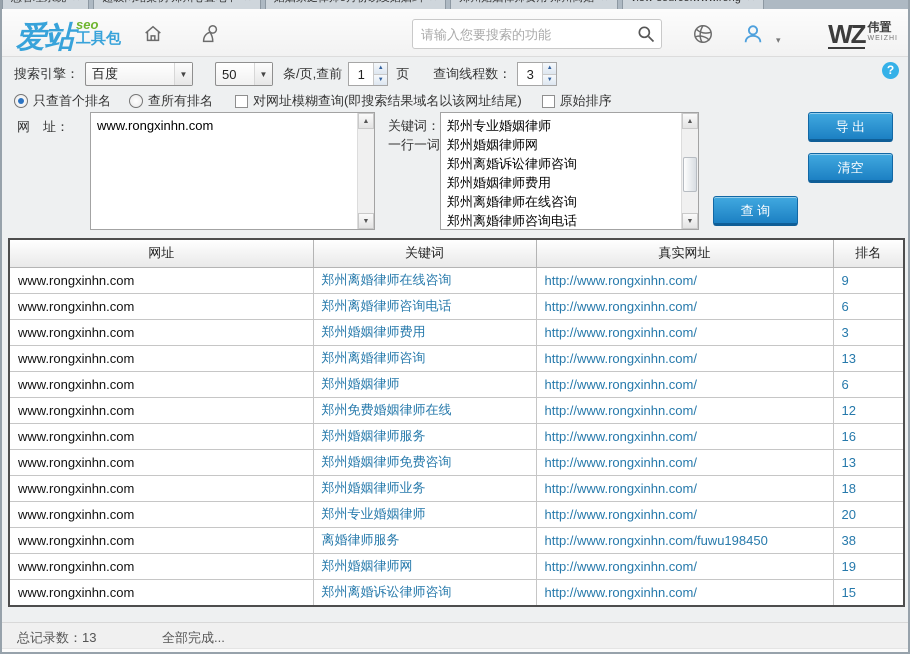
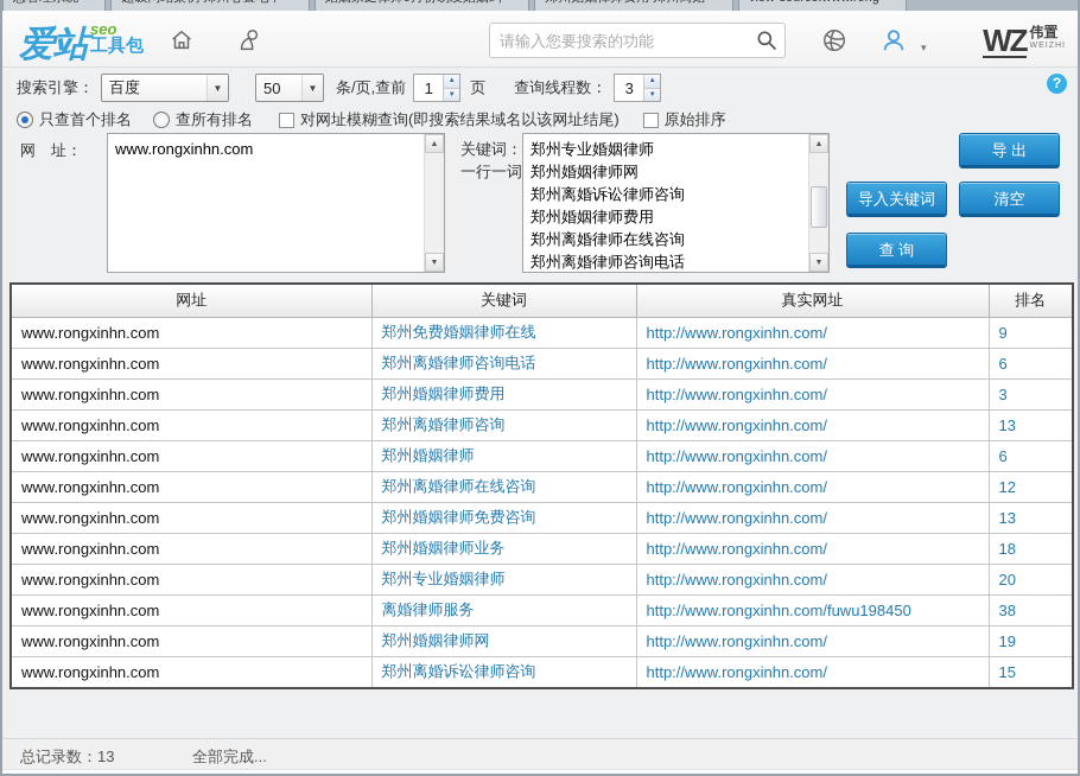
  爱站
  seo
  工具包
  请输入您要搜索的功能
  ▾
  WZ
  伟置
  搜索引擎：
  百度
  ▼
  50
  ▼
  条/页,查前
  1
  页
  查询线程数：
  3
  ?
  只查首个排名
  查所有排名
  对网址模糊查询(即搜索结果域名以该网址结尾)
  原始排序
  网 址：
  www.rongxinhn.com
  关键词：
  一行一词
  郑州专业婚姻律师
  郑州婚姻律师网
  郑州离婚诉讼律师咨询
  郑州婚姻律师费用
  郑州离婚律师在线咨询
  郑州离婚律师咨询电话
  导 出
+ 导入关键词
  清空
  查 询
  网址	关键词	真实网址	排名
- www.rongxinhn.com	郑州离婚律师在线咨询	http://www.rongxinhn.com/	9
+ www.rongxinhn.com	郑州免费婚姻律师在线	http://www.rongxinhn.com/	9
  www.rongxinhn.com	郑州离婚律师咨询电话	http://www.rongxinhn.com/	6
  www.rongxinhn.com	郑州婚姻律师费用	http://www.rongxinhn.com/	3
  www.rongxinhn.com	郑州离婚律师咨询	http://www.rongxinhn.com/	13
  www.rongxinhn.com	郑州婚姻律师	http://www.rongxinhn.com/	6
- www.rongxinhn.com	郑州免费婚姻律师在线	http://www.rongxinhn.com/	12
+ www.rongxinhn.com	郑州离婚律师在线咨询	http://www.rongxinhn.com/	12
- www.rongxinhn.com	郑州婚姻律师服务	http://www.rongxinhn.com/	16
  www.rongxinhn.com	郑州婚姻律师免费咨询	http://www.rongxinhn.com/	13
  www.rongxinhn.com	郑州婚姻律师业务	http://www.rongxinhn.com/	18
  www.rongxinhn.com	郑州专业婚姻律师	http://www.rongxinhn.com/	20
  www.rongxinhn.com	离婚律师服务	http://www.rongxinhn.com/fuwu198450	38
  www.rongxinhn.com	郑州婚姻律师网	http://www.rongxinhn.com/	19
  www.rongxinhn.com	郑州离婚诉讼律师咨询	http://www.rongxinhn.com/	15
  总记录数：13
  全部完成...
